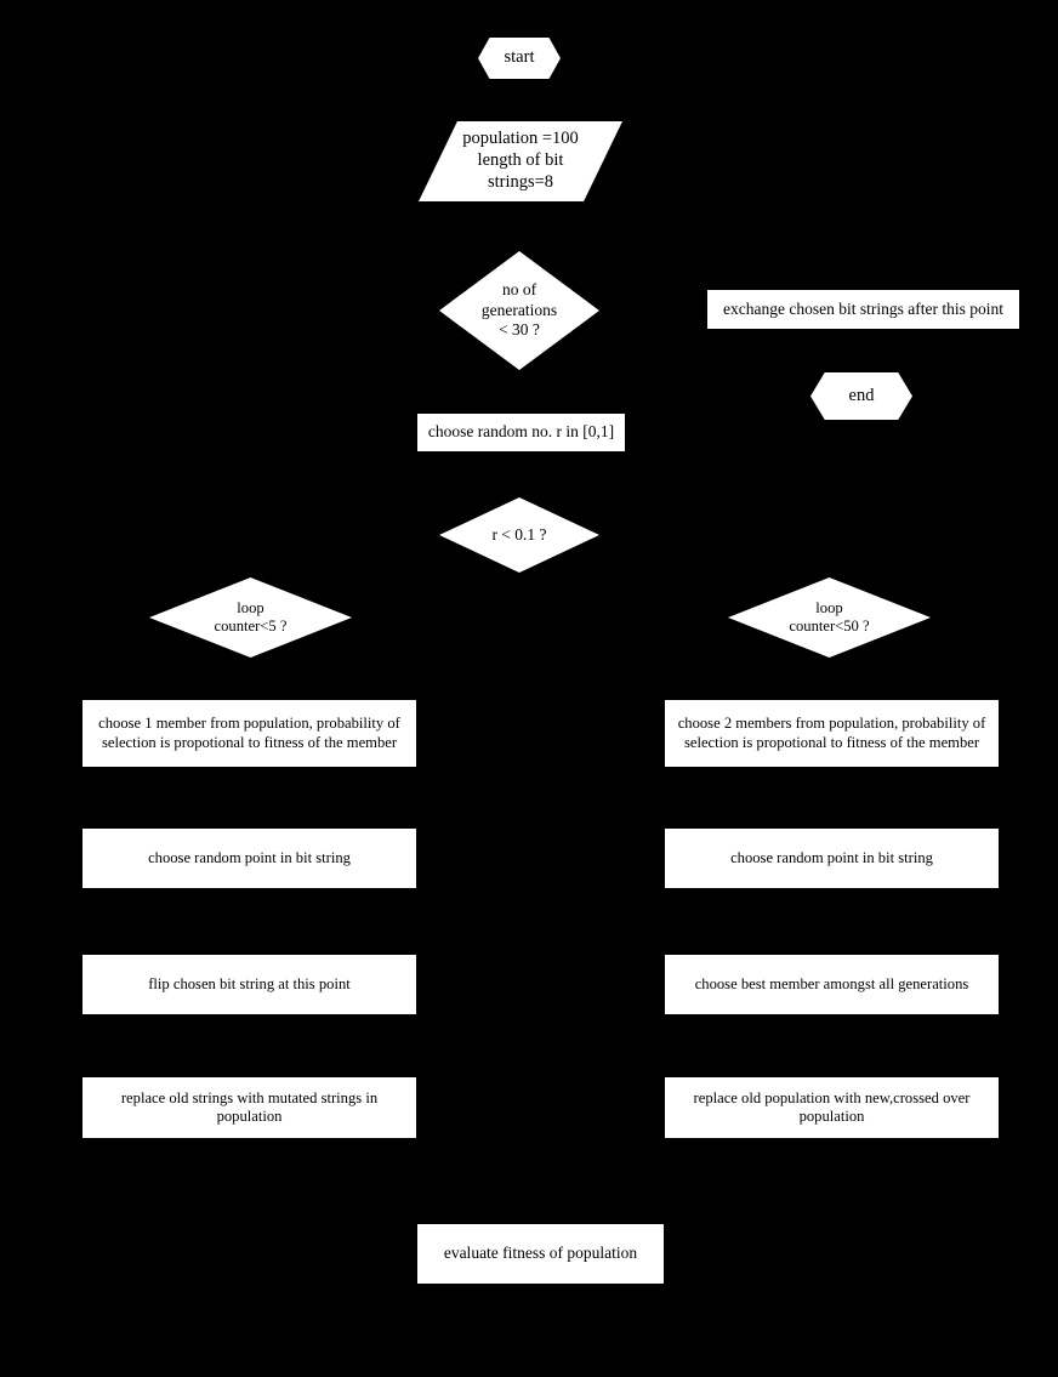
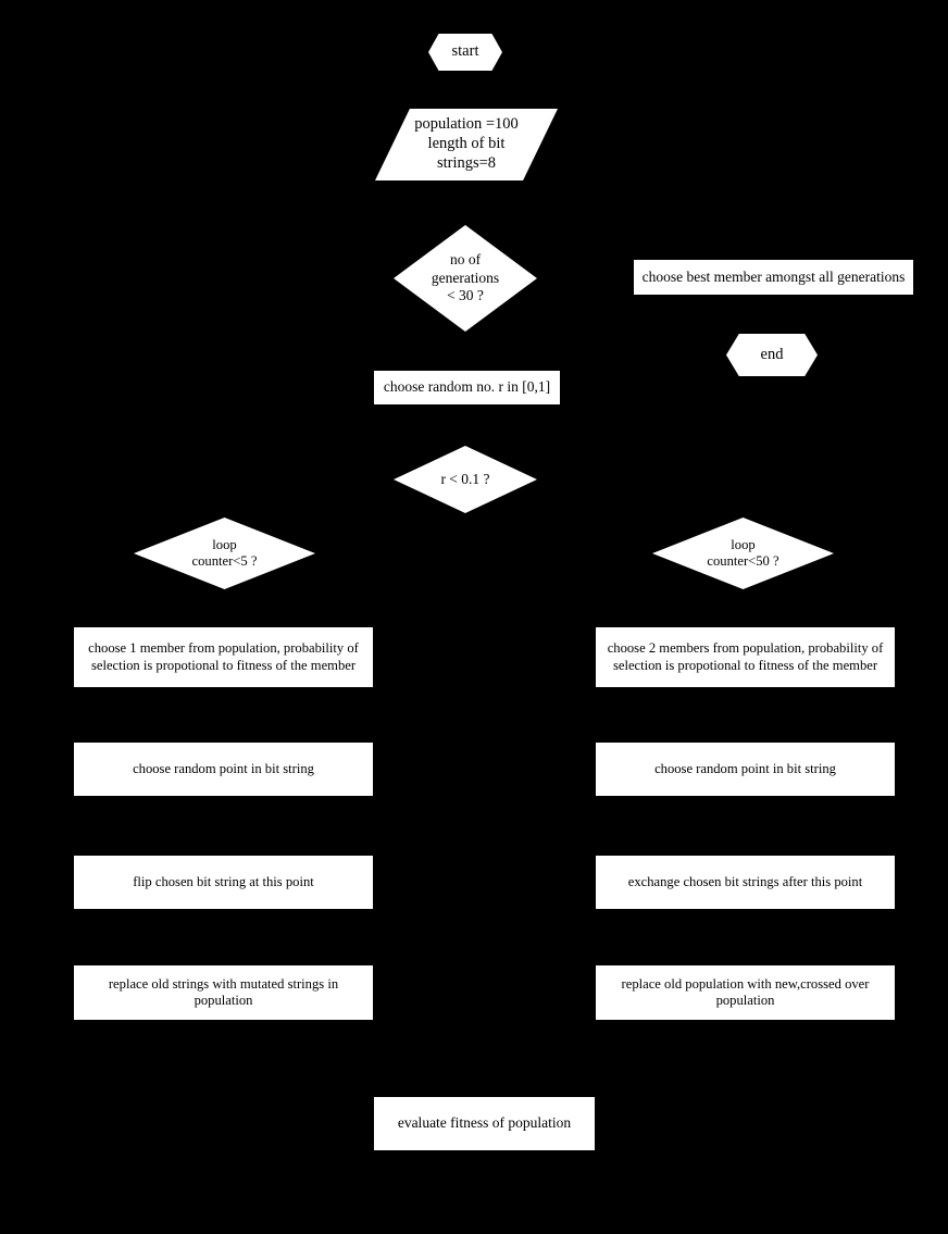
  start
  population =100
  length of bit
  strings=8
  no of
  generations
  < 30 ?
- exchange chosen bit strings after this point
+ choose best member amongst all generations
  end
  choose random no. r in [0,1]
  r < 0.1 ?
  loop
  counter<5 ?
  loop
  counter<50 ?
  choose 1 member from population, probability of
  selection is propotional to fitness of the member
  choose 2 members from population, probability of
  selection is propotional to fitness of the member
  choose random point in bit string
  choose random point in bit string
  flip chosen bit string at this point
- choose best member amongst all generations
+ exchange chosen bit strings after this point
  replace old strings with mutated strings in
  population
  replace old population with new,crossed over
  population
  evaluate fitness of population
